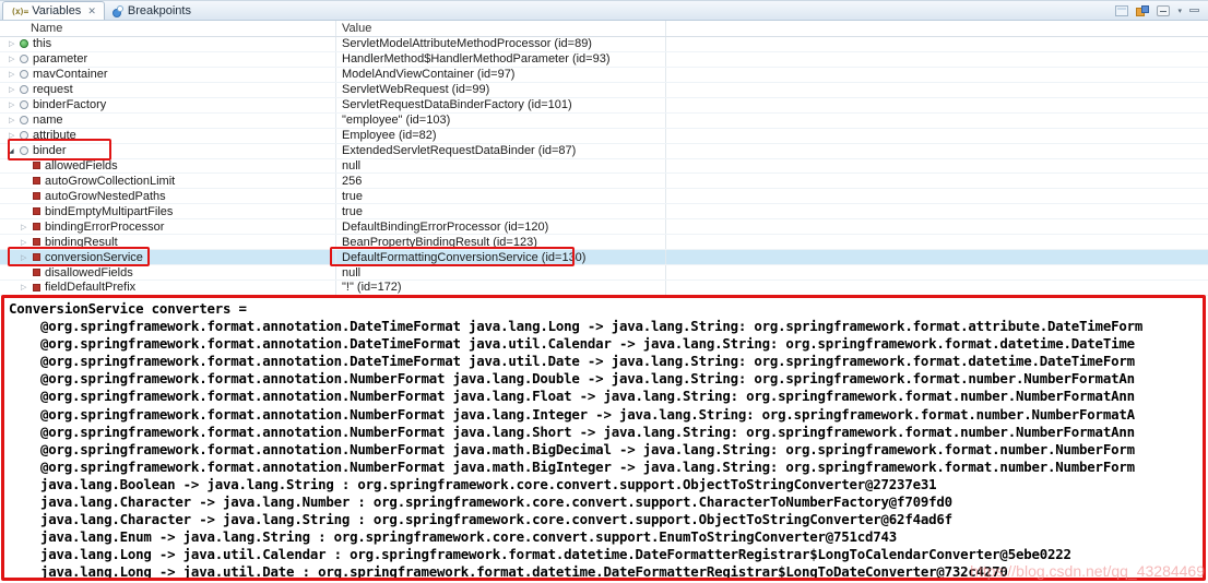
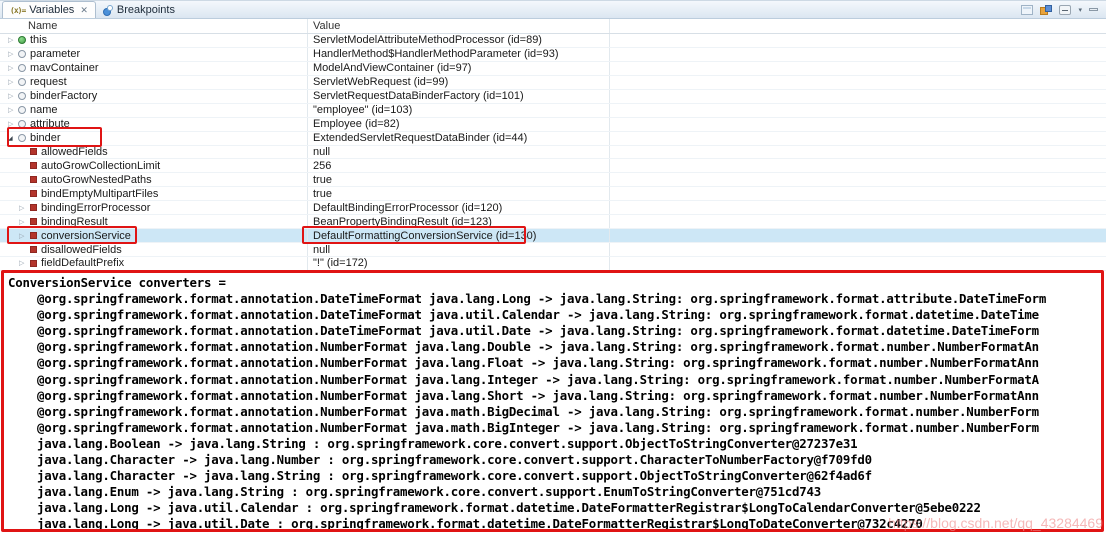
  (x)=
  Variables
  ✕
  Breakpoints
  Name
  Value
  this
  ServletModelAttributeMethodProcessor (id=89)
  parameter
  HandlerMethod$HandlerMethodParameter (id=93)
  mavContainer
  ModelAndViewContainer (id=97)
  request
  ServletWebRequest (id=99)
  binderFactory
  ServletRequestDataBinderFactory (id=101)
  name
  "employee" (id=103)
  attribute
  Employee (id=82)
  binder
- ExtendedServletRequestDataBinder (id=87)
+ ExtendedServletRequestDataBinder (id=44)
  allowedFields
  null
  autoGrowCollectionLimit
  256
  autoGrowNestedPaths
  true
  bindEmptyMultipartFiles
  true
  bindingErrorProcessor
  DefaultBindingErrorProcessor (id=120)
  bindingResult
  BeanPropertyBindingResult (id=123)
  conversionService
  DefaultFormattingConversionService (id=130)
  disallowedFields
  null
  fieldDefaultPrefix
  "!" (id=172)
  ConversionService converters =
  @org.springframework.format.annotation.DateTimeFormat java.lang.Long -> java.lang.String: org.springframework.format.attribute.DateTimeForm
  @org.springframework.format.annotation.DateTimeFormat java.util.Calendar -> java.lang.String: org.springframework.format.datetime.DateTime
  @org.springframework.format.annotation.DateTimeFormat java.util.Date -> java.lang.String: org.springframework.format.datetime.DateTimeForm
  @org.springframework.format.annotation.NumberFormat java.lang.Double -> java.lang.String: org.springframework.format.number.NumberFormatAn
  @org.springframework.format.annotation.NumberFormat java.lang.Float -> java.lang.String: org.springframework.format.number.NumberFormatAnn
  @org.springframework.format.annotation.NumberFormat java.lang.Integer -> java.lang.String: org.springframework.format.number.NumberFormatA
  @org.springframework.format.annotation.NumberFormat java.lang.Short -> java.lang.String: org.springframework.format.number.NumberFormatAnn
  @org.springframework.format.annotation.NumberFormat java.math.BigDecimal -> java.lang.String: org.springframework.format.number.NumberForm
  @org.springframework.format.annotation.NumberFormat java.math.BigInteger -> java.lang.String: org.springframework.format.number.NumberForm
  java.lang.Boolean -> java.lang.String : org.springframework.core.convert.support.ObjectToStringConverter@27237e31
  java.lang.Character -> java.lang.Number : org.springframework.core.convert.support.CharacterToNumberFactory@f709fd0
  java.lang.Character -> java.lang.String : org.springframework.core.convert.support.ObjectToStringConverter@62f4ad6f
  java.lang.Enum -> java.lang.String : org.springframework.core.convert.support.EnumToStringConverter@751cd743
  java.lang.Long -> java.util.Calendar : org.springframework.format.datetime.DateFormatterRegistrar$LongToCalendarConverter@5ebe0222
  java.lang.Long -> java.util.Date : org.springframework.format.datetime.DateFormatterRegistrar$LongToDateConverter@732c4270
  https://blog.csdn.net/qq_43284469
